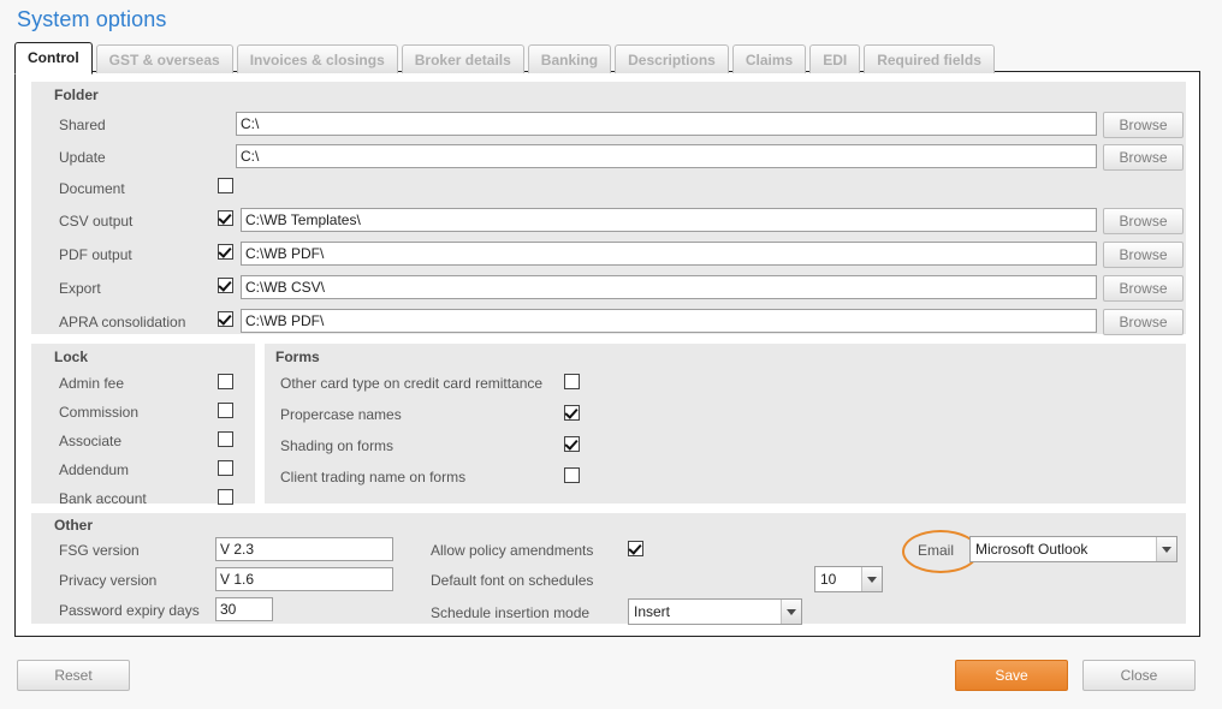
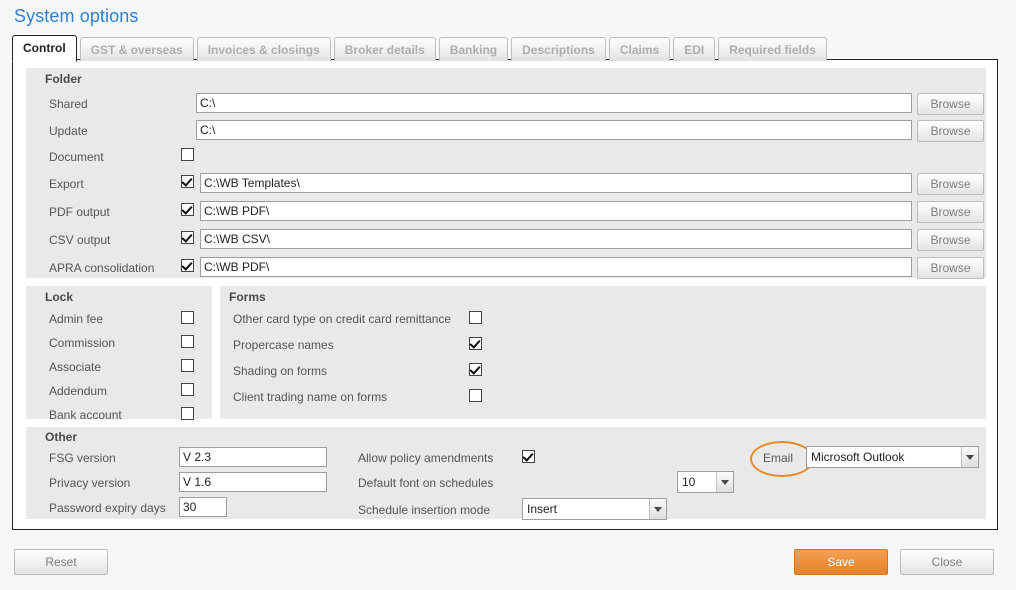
  System options
  Control
  GST & overseas
  Invoices & closings
  Broker details
  Banking
  Descriptions
  Claims
  EDI
  Required fields
  Folder
  Shared
  C:\
  Browse
  Update
  C:\
  Browse
  Document
- CSV output
+ Export
  C:\WB Templates\
  Browse
  PDF output
  C:\WB PDF\
  Browse
- Export
+ CSV output
  C:\WB CSV\
  Browse
  APRA consolidation
  C:\WB PDF\
  Browse
  Lock
  Admin fee
  Commission
  Associate
  Addendum
  Bank account
  Forms
  Other card type on credit card remittance
  Propercase names
  Shading on forms
  Client trading name on forms
  Other
  FSG version
  V 2.3
  Privacy version
  V 1.6
  Password expiry days
  30
  Allow policy amendments
  Default font on schedules
  10
  Schedule insertion mode
  Insert
  Email
  Microsoft Outlook
  Reset
  Save
  Close
